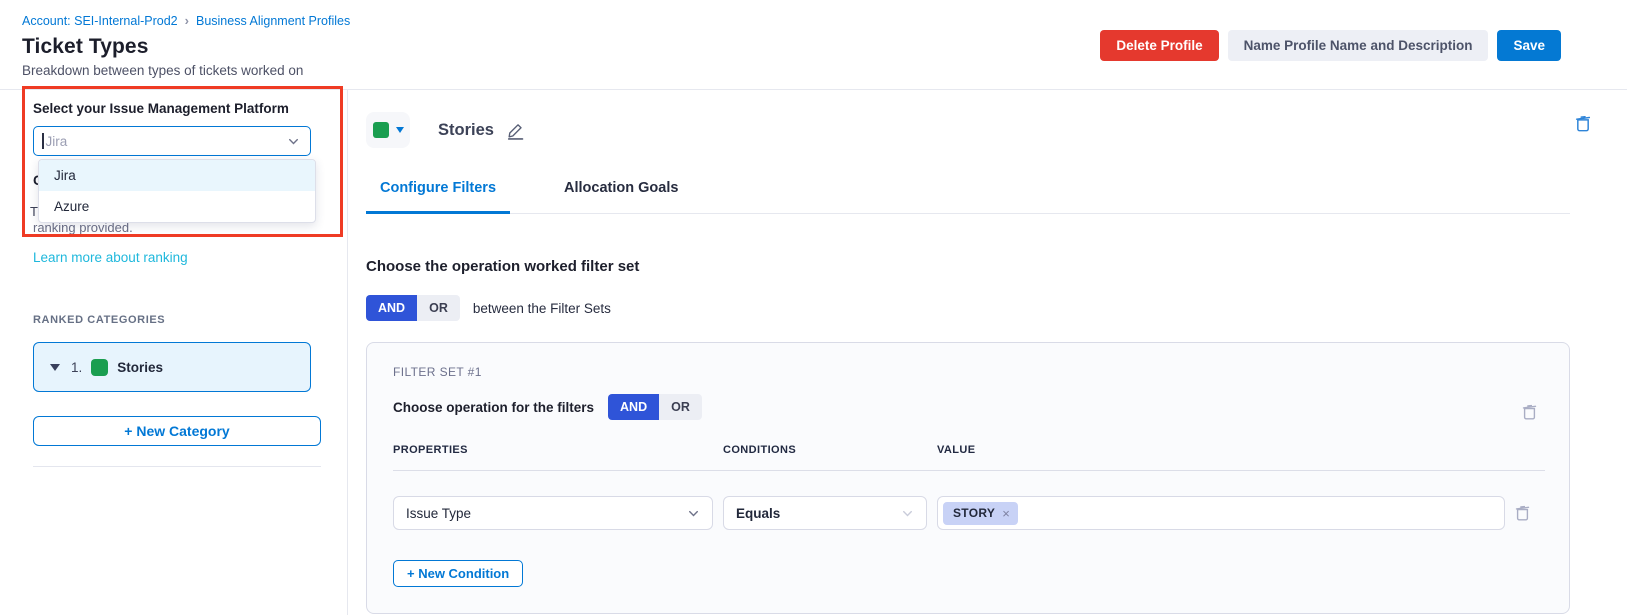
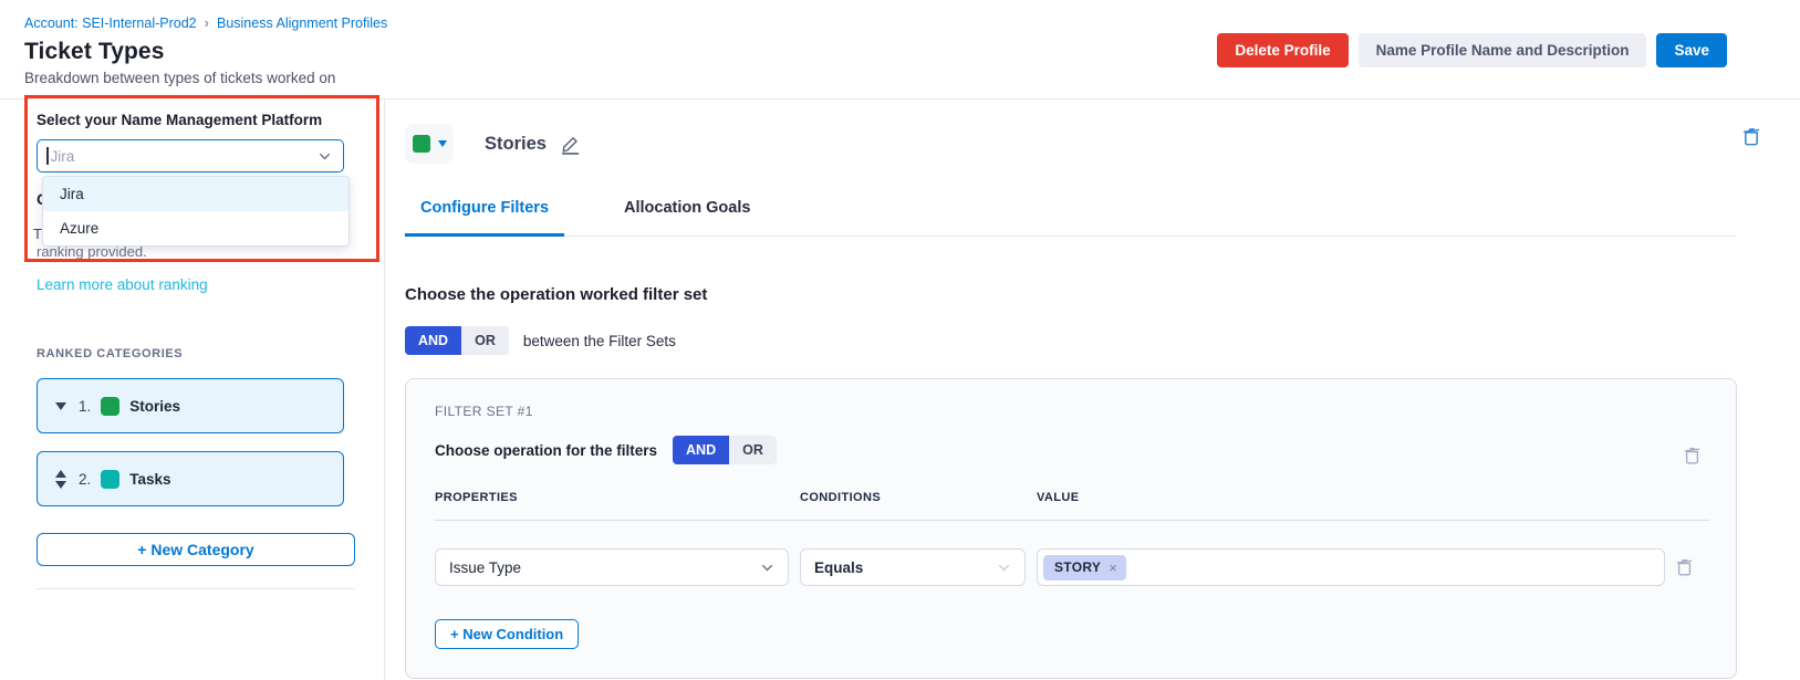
  Account: SEI-Internal-Prod2
  ›
  Business Alignment Profiles
  Ticket Types
  Breakdown between types of tickets worked on
  Delete Profile
  Name Profile Name and Description
  Save
- Select your Issue Management Platform
+ Select your Name Management Platform
  Jira
  T
  ranking provided.
  Jira
  Azure
  Learn more about ranking
  RANKED CATEGORIES
  1.
  Stories
+ 2.
+ Tasks
  + New Category
  Stories
  Configure Filters
  Allocation Goals
  Choose the operation worked filter set
  AND
  OR
  between the Filter Sets
  FILTER SET #1
  Choose operation for the filters
  AND
  OR
  PROPERTIES
  CONDITIONS
  VALUE
  Issue Type
  Equals
  STORY
  ×
  + New Condition
